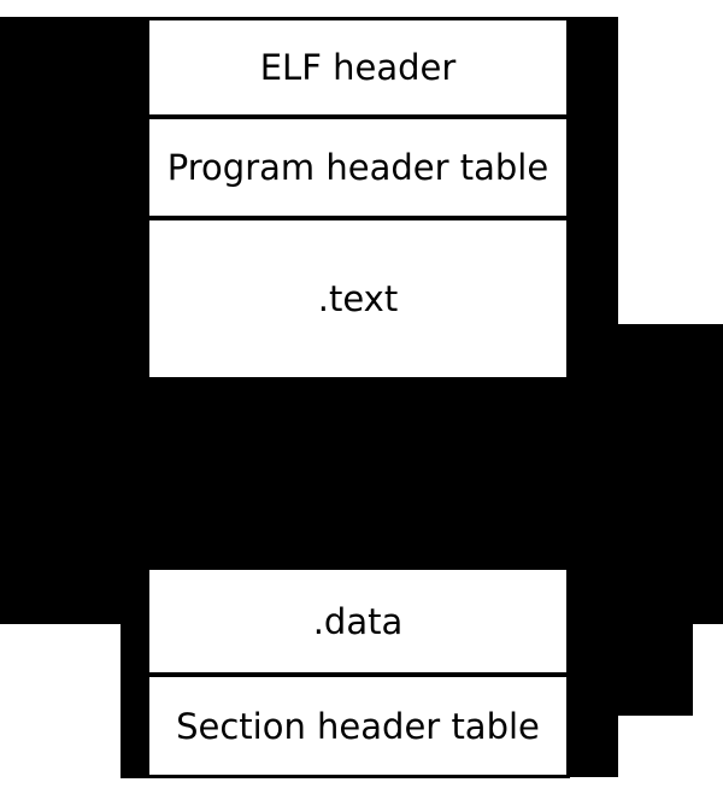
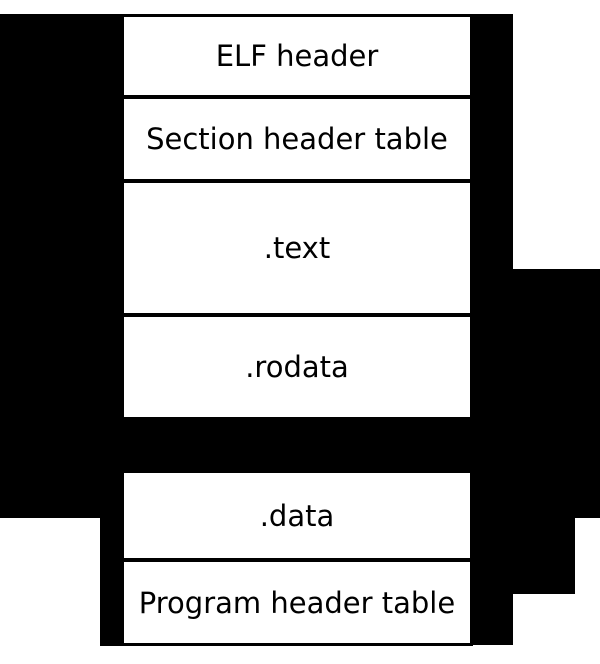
  ELF header
- Program header table
+ Section header table
  .text
+ .rodata
  .data
- Section header table
+ Program header table
